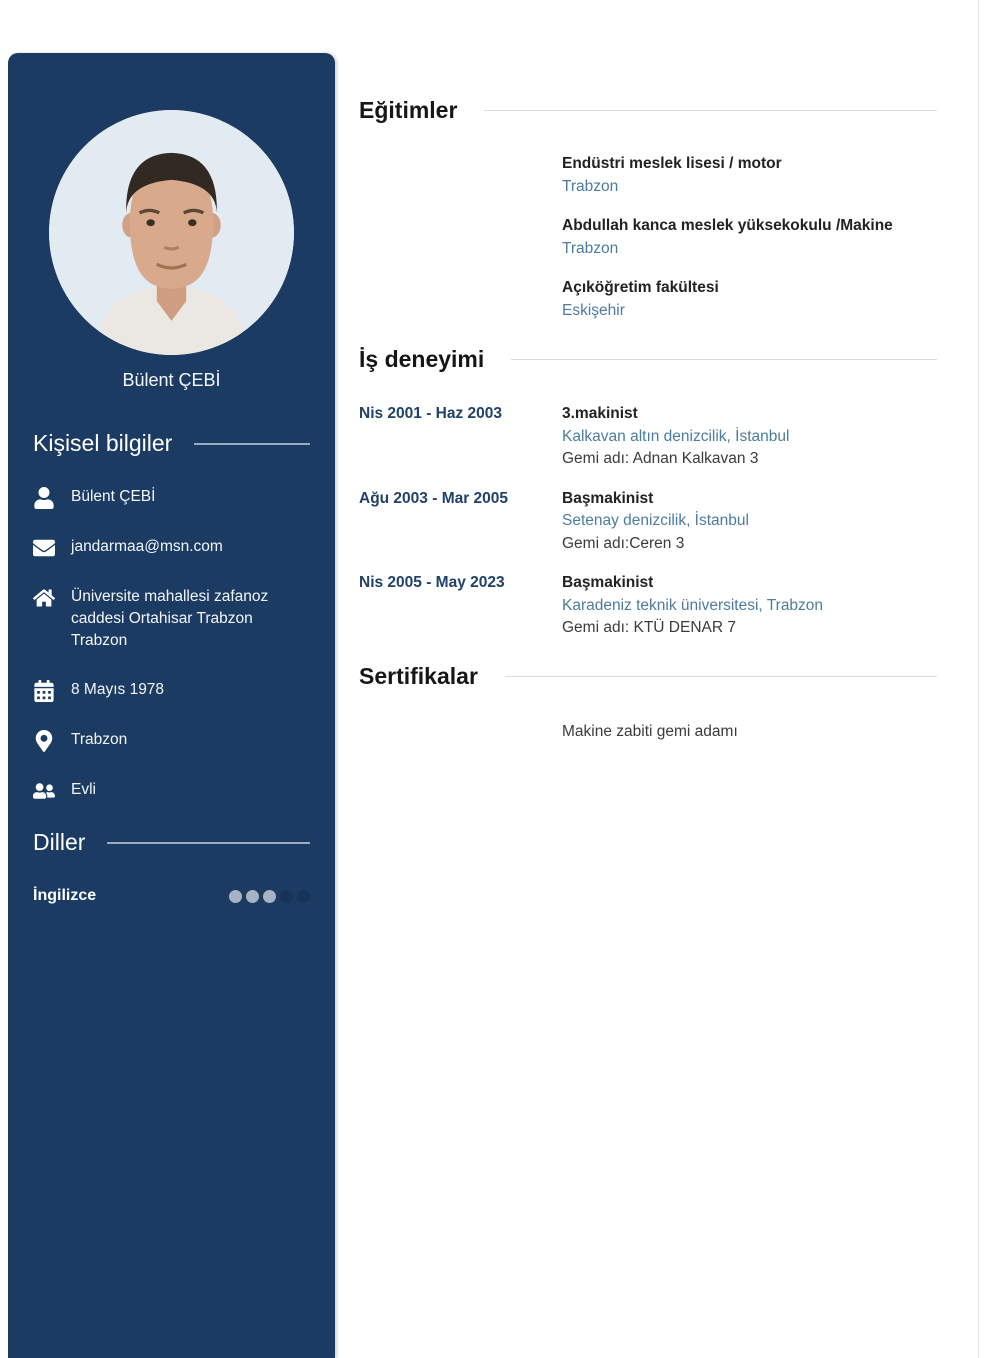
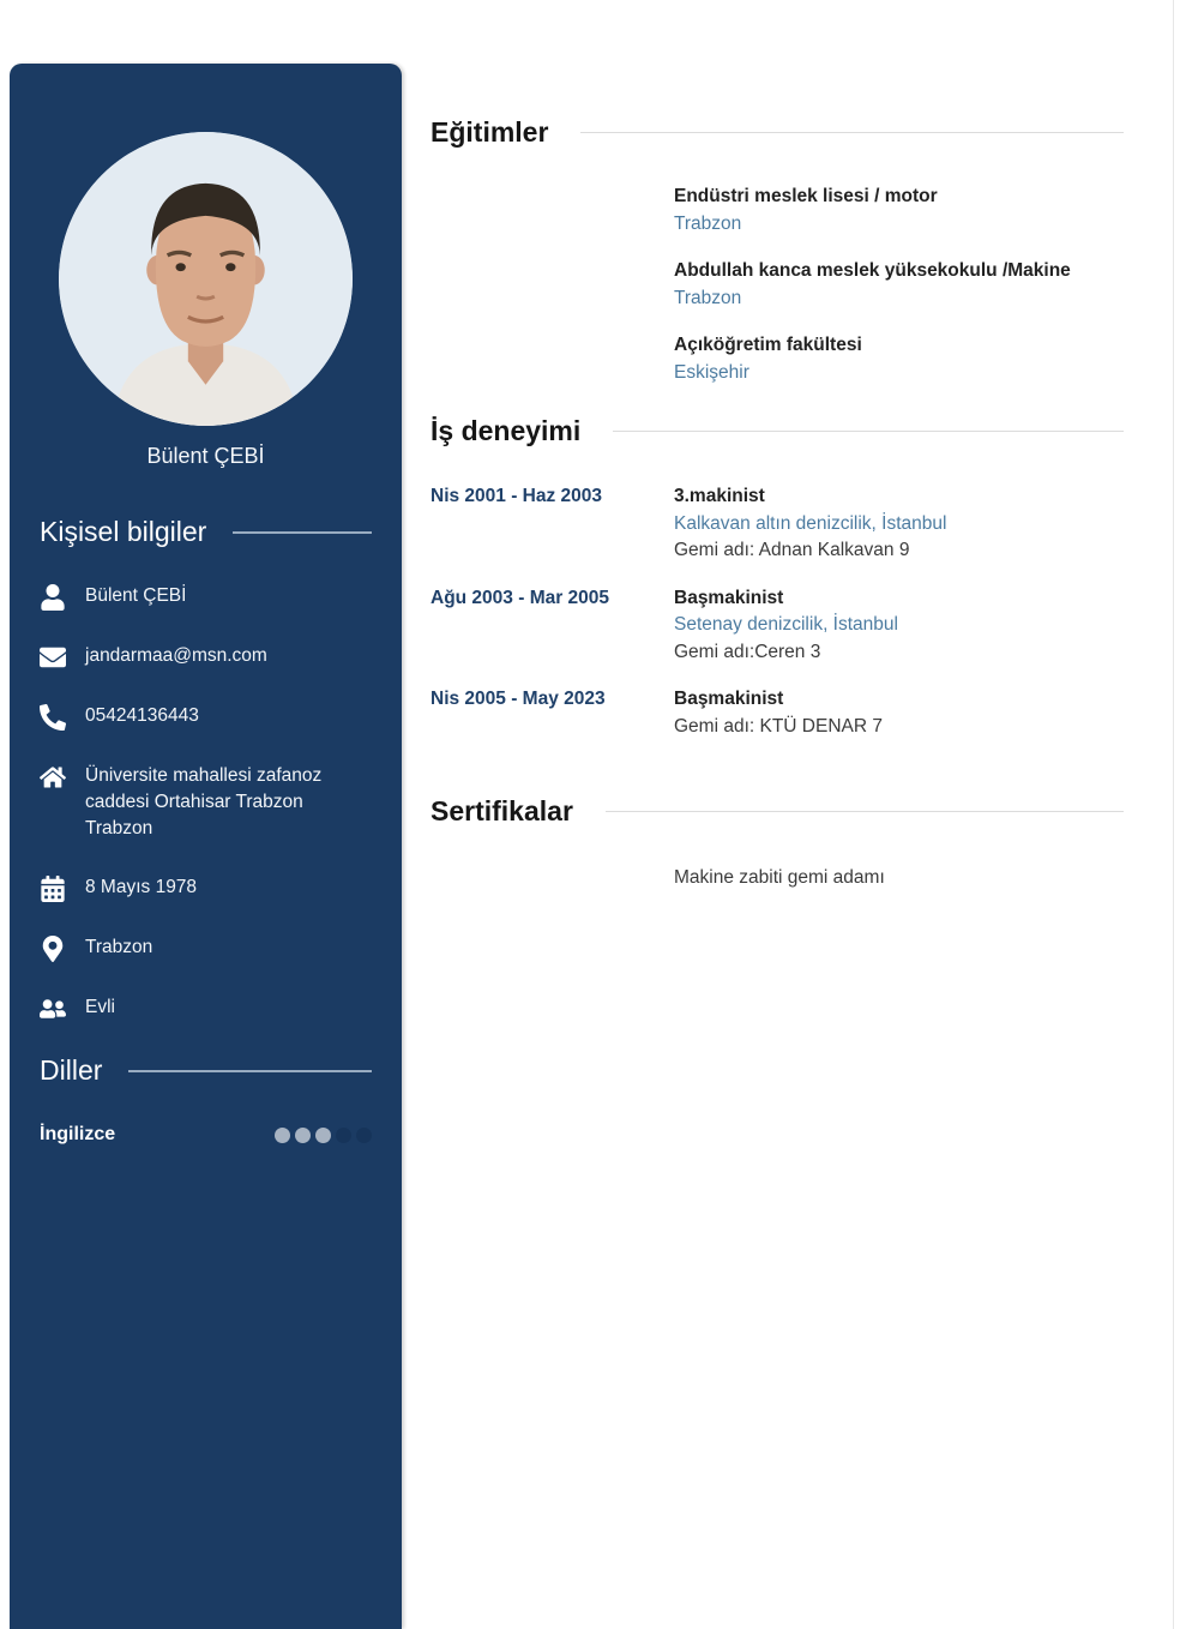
  Bülent ÇEBİ
  Kişisel bilgiler
  Bülent ÇEBİ
  jandarmaa@msn.com
+ 05424136443
  Üniversite mahallesi zafanoz caddesi Ortahisar Trabzon Trabzon
  8 Mayıs 1978
  Trabzon
  Evli
  Diller
  İngilizce
  Eğitimler
  Endüstri meslek lisesi / motor
  Trabzon
  Abdullah kanca meslek yüksekokulu /Makine
  Trabzon
  Açıköğretim fakültesi
  Eskişehir
  İş deneyimi
  Nis 2001 - Haz 2003
  3.makinist
  Kalkavan altın denizcilik, İstanbul
- Gemi adı: Adnan Kalkavan 3
+ Gemi adı: Adnan Kalkavan 9
  Ağu 2003 - Mar 2005
  Başmakinist
  Setenay denizcilik, İstanbul
  Gemi adı:Ceren 3
  Nis 2005 - May 2023
  Başmakinist
- Karadeniz teknik üniversitesi, Trabzon
  Gemi adı: KTÜ DENAR 7
  Sertifikalar
  Makine zabiti gemi adamı
